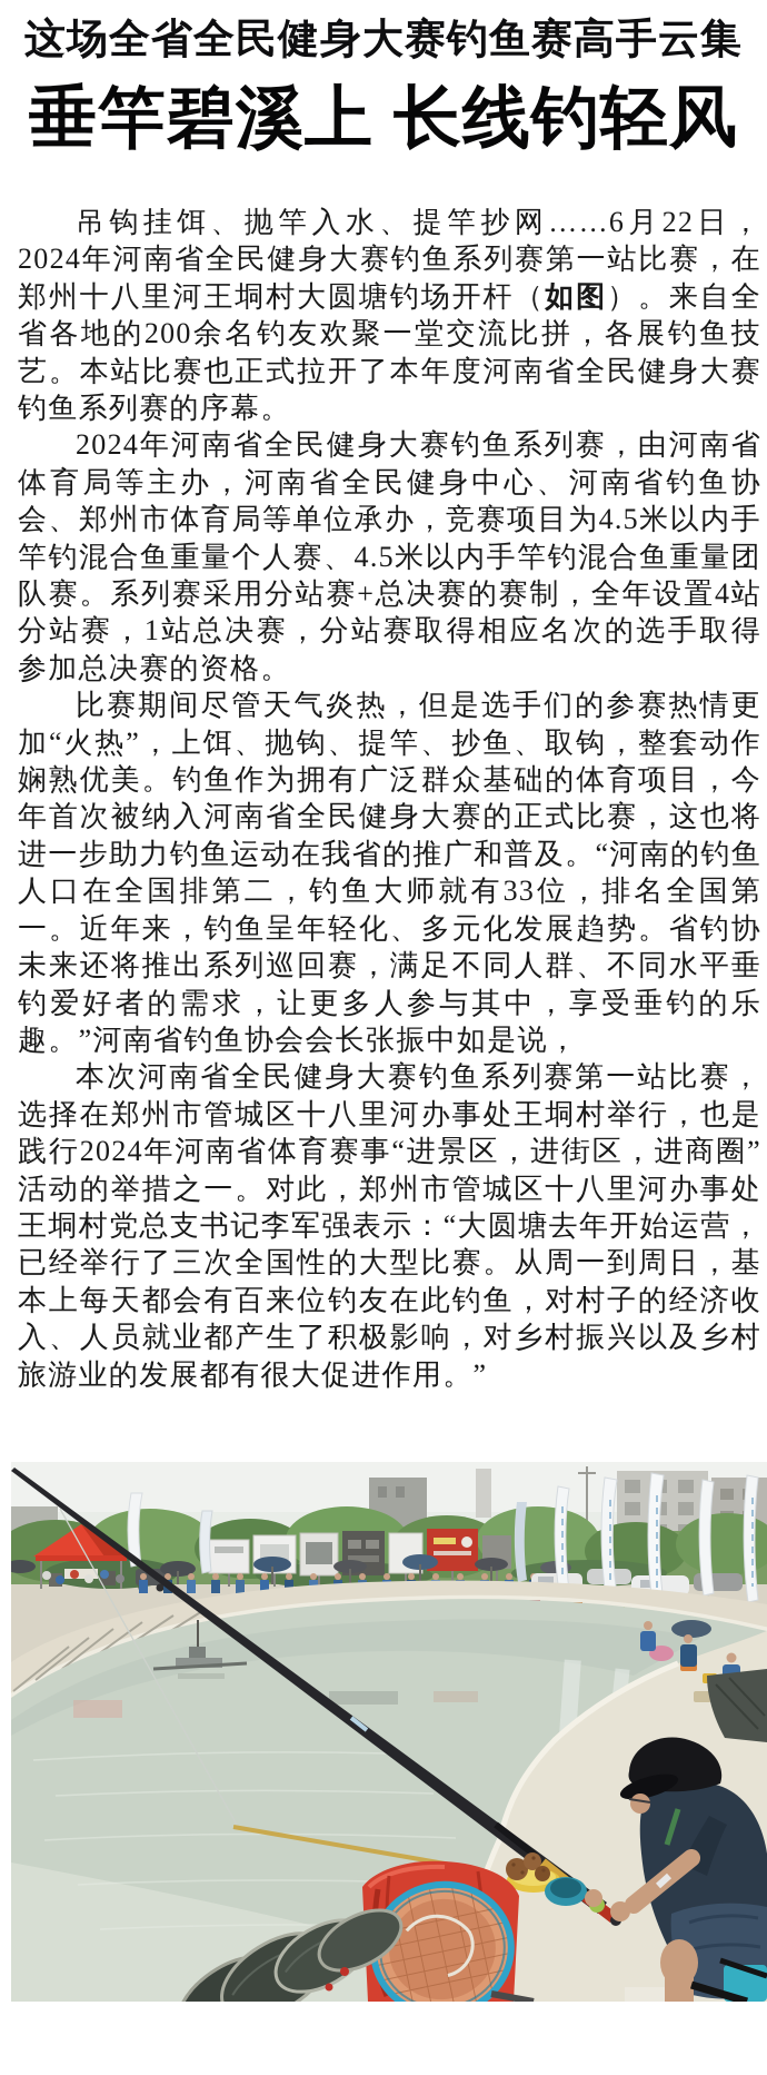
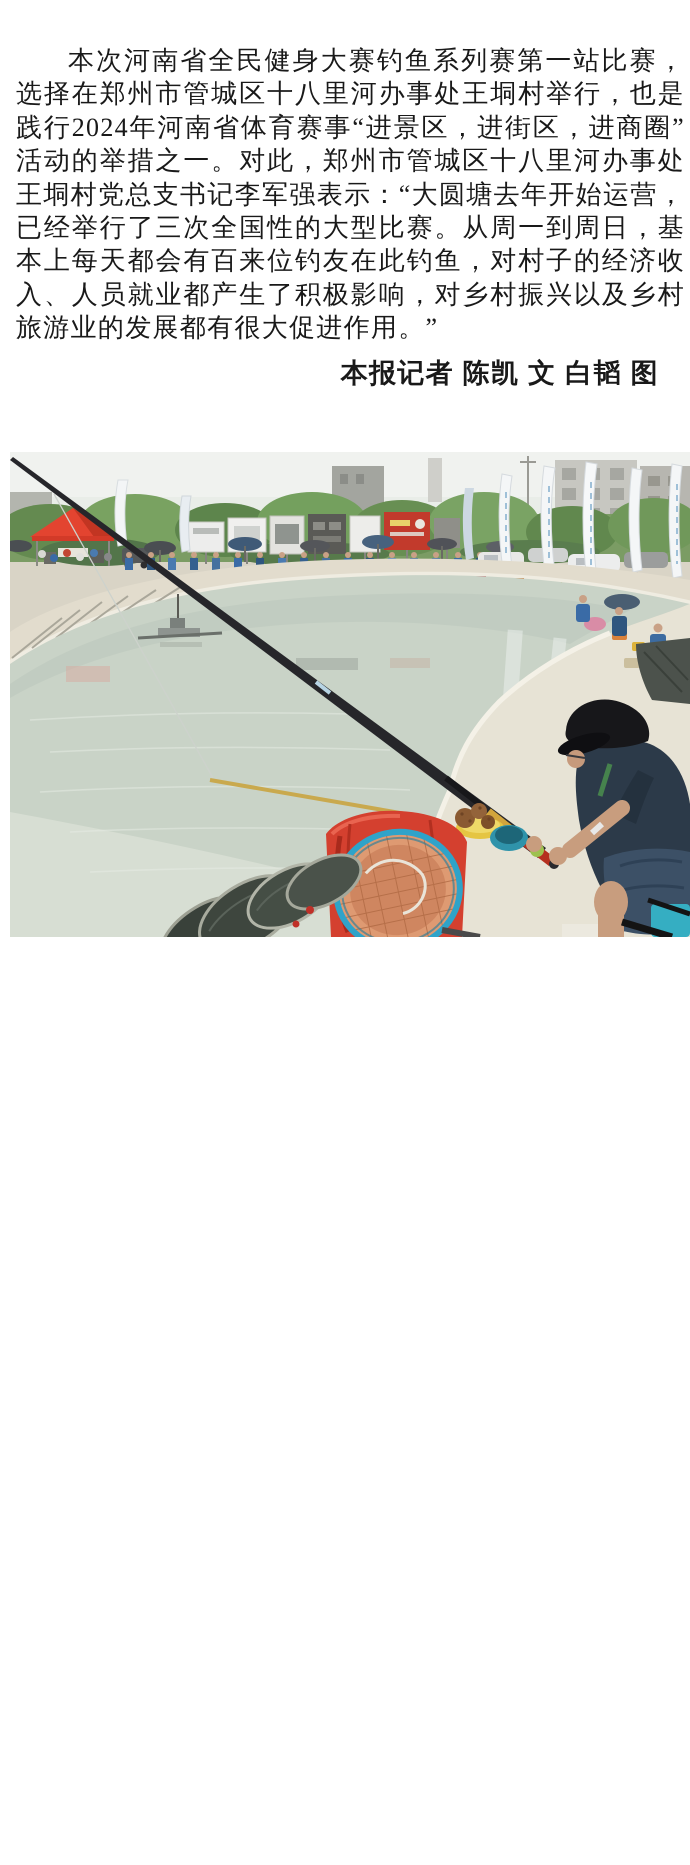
- 这场全省全民健身大赛钓鱼赛高手云集
- 垂竿碧溪上 长线钓轻风
- 吊钩挂饵、抛竿入水、提竿抄网……6月22日，2024年河南省全民健身大赛钓鱼系列赛第一站比赛，在郑州十八里河王垌村大圆塘钓场开杆（如图）。来自全省各地的200余名钓友欢聚一堂交流比拼，各展钓鱼技艺。本站比赛也正式拉开了本年度河南省全民健身大赛钓鱼系列赛的序幕。
- 2024年河南省全民健身大赛钓鱼系列赛，由河南省体育局等主办，河南省全民健身中心、河南省钓鱼协会、郑州市体育局等单位承办，竞赛项目为4.5米以内手竿钓混合鱼重量个人赛、4.5米以内手竿钓混合鱼重量团队赛。系列赛采用分站赛+总决赛的赛制，全年设置4站分站赛，1站总决赛，分站赛取得相应名次的选手取得参加总决赛的资格。
- 比赛期间尽管天气炎热，但是选手们的参赛热情更加“火热”，上饵、抛钩、提竿、抄鱼、取钩，整套动作娴熟优美。钓鱼作为拥有广泛群众基础的体育项目，今年首次被纳入河南省全民健身大赛的正式比赛，这也将进一步助力钓鱼运动在我省的推广和普及。“河南的钓鱼人口在全国排第二，钓鱼大师就有33位，排名全国第一。近年来，钓鱼呈年轻化、多元化发展趋势。省钓协未来还将推出系列巡回赛，满足不同人群、不同水平垂钓爱好者的需求，让更多人参与其中，享受垂钓的乐趣。”河南省钓鱼协会会长张振中如是说，
  本次河南省全民健身大赛钓鱼系列赛第一站比赛，选择在郑州市管城区十八里河办事处王垌村举行，也是践行2024年河南省体育赛事“进景区，进街区，进商圈”活动的举措之一。对此，郑州市管城区十八里河办事处王垌村党总支书记李军强表示：“大圆塘去年开始运营，已经举行了三次全国性的大型比赛。从周一到周日，基本上每天都会有百来位钓友在此钓鱼，对村子的经济收入、人员就业都产生了积极影响，对乡村振兴以及乡村旅游业的发展都有很大促进作用。”
+ 本报记者 陈凯 文 白韬 图
